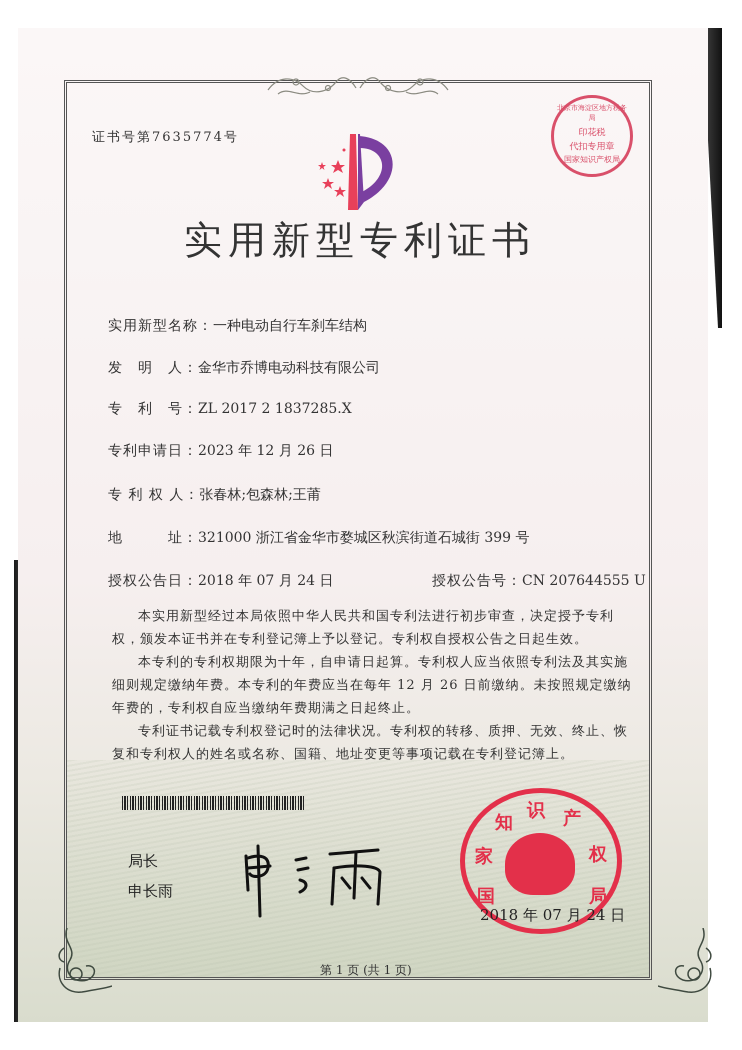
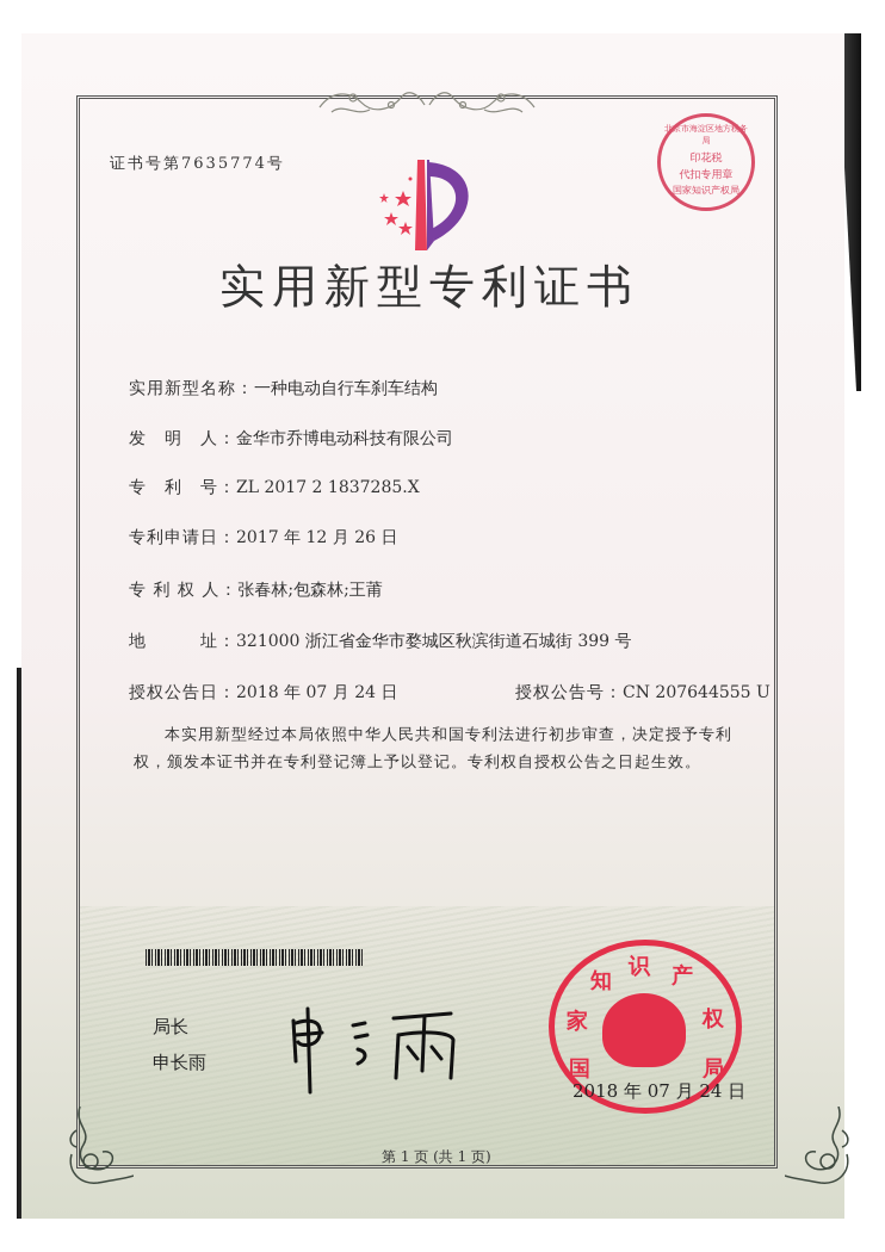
  证书号第7635774号
  北京市海淀区地方税务局
  印花税
  代扣专用章
  国家知识产权局
  实用新型专利证书
  实用新型名称：一种电动自行车刹车结构
  发 明 人：金华市乔博电动科技有限公司
  专 利 号：ZL 2017 2 1837285.X
- 专利申请日：2023 年 12 月 26 日
+ 专利申请日：2017 年 12 月 26 日
  专 利 权 人：张春林;包森林;王莆
  地 址：321000 浙江省金华市婺城区秋滨街道石城街 399 号
  授权公告日：2018 年 07 月 24 日
  授权公告号：CN 207644555 U
  本实用新型经过本局依照中华人民共和国专利法进行初步审查，决定授予专利权，颁发本证书并在专利登记簿上予以登记。专利权自授权公告之日起生效。
- 本专利的专利权期限为十年，自申请日起算。专利权人应当依照专利法及其实施细则规定缴纳年费。本专利的年费应当在每年 12 月 26 日前缴纳。未按照规定缴纳年费的，专利权自应当缴纳年费期满之日起终止。
- 专利证书记载专利权登记时的法律状况。专利权的转移、质押、无效、终止、恢复和专利权人的姓名或名称、国籍、地址变更等事项记载在专利登记簿上。
  局长
  申长雨
  国
  家
  知
  识
  产
  权
  局
  2018 年 07 月 24 日
  第 1 页 (共 1 页)
